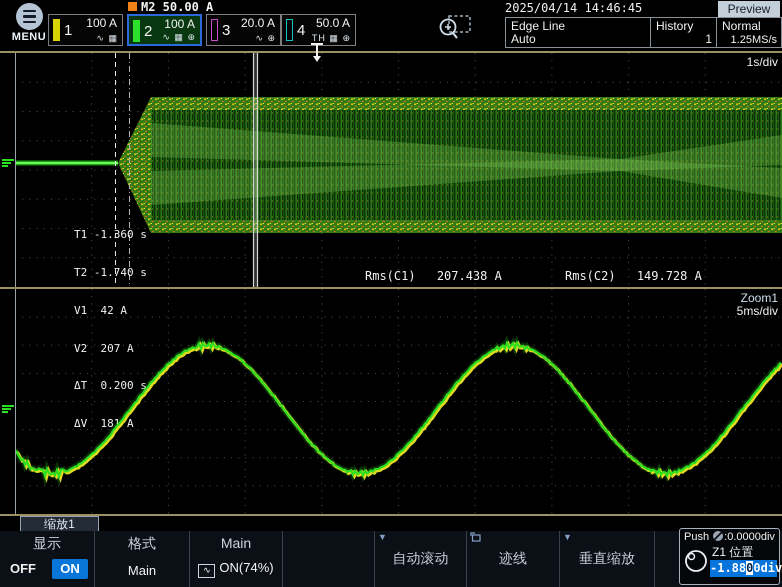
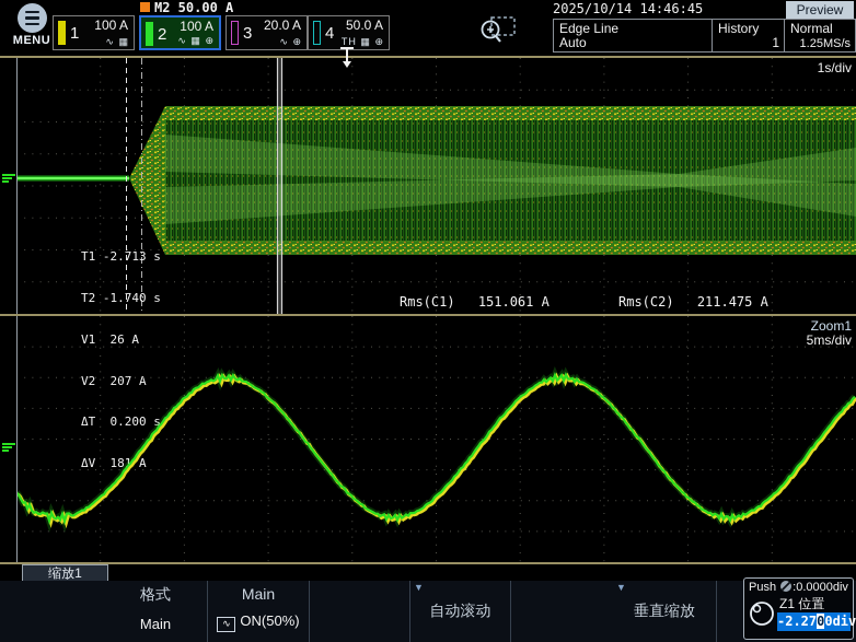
  MENU
  M2 50.00 A
  1
  100 A
  ∿ ▦
  2
  100 A
  ∿ ▦ ⊕
  3
  20.0 A
  ∿ ⊕
  4
  50.0 A
  TH ▦ ⊕
- 2025/04/14 14:46:45
+ 2025/10/14 14:46:45
  Preview
  Edge Line
  Auto
  History
  1
  Normal
  1.25MS/s
  1s/div
- T1 -1.360 s
+ T1 -2.713 s
  T2 -1.740 s
- V1 42 A
+ V1 26 A
  V2 207 A
  ΔT 0.200 s
  ΔV 181 A
- Rms(C1) 207.438 A
+ Rms(C1) 151.061 A
- Rms(C2) 149.728 A
+ Rms(C2) 211.475 A
  Zoom1
  5ms/div
  缩放1
- 显示
- OFF
- ON
  格式
  Main
  Main
- ∿ ON(74%)
+ ∿ ON(50%)
  ▼
  自动滚动
- 迹线
  ▼
  垂直缩放
  Push :0.0000div
  Z1 位置
- -1.8800div
+ -2.2700div
